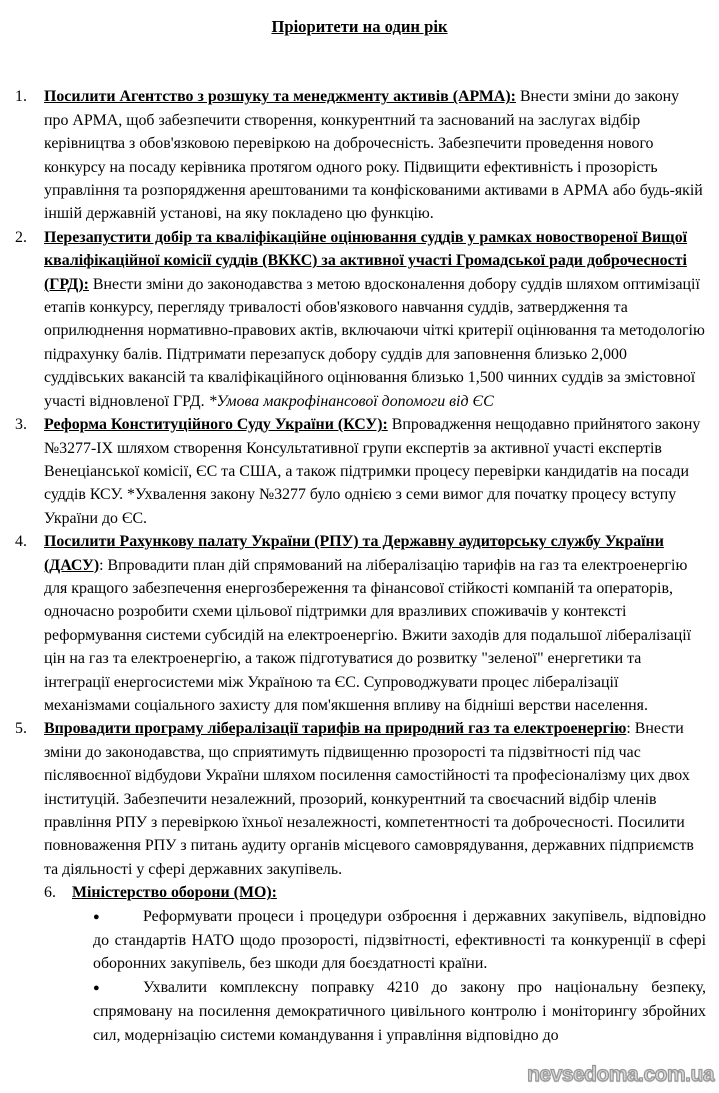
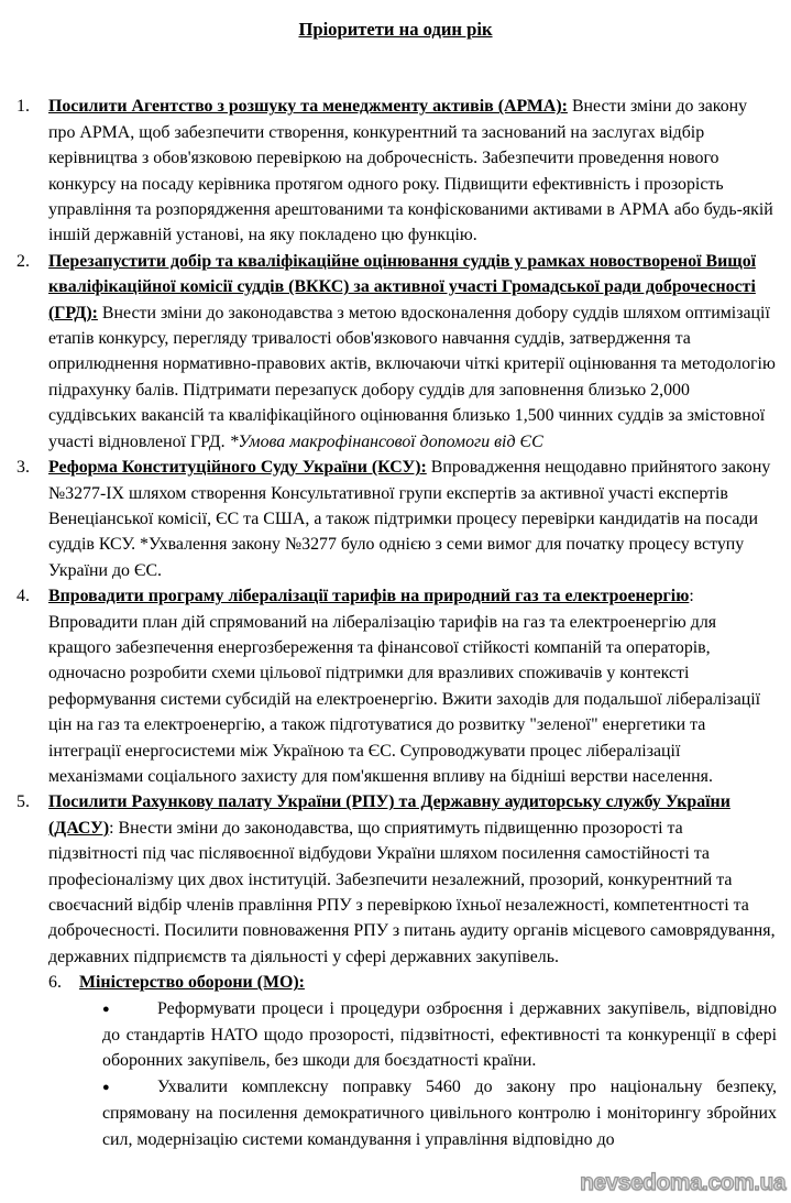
  Пріоритети на один рік
  1.
  Посилити Агентство з розшуку та менеджменту активів (АРМА): Внести зміни до закону про АРМА, щоб забезпечити створення, конкурентний та заснований на заслугах відбір керівництва з обов'язковою перевіркою на доброчесність. Забезпечити проведення нового конкурсу на посаду керівника протягом одного року. Підвищити ефективність і прозорість управління та розпорядження арештованими та конфіскованими активами в АРМА або будь-якій іншій державній установі, на яку покладено цю функцію.
  2.
  Перезапустити добір та кваліфікаційне оцінювання суддів у рамках новоствореної Вищої кваліфікаційної комісії суддів (ВККС) за активної участі Громадської ради доброчесності (ГРД): Внести зміни до законодавства з метою вдосконалення добору суддів шляхом оптимізації етапів конкурсу, перегляду тривалості обов'язкового навчання суддів, затвердження та оприлюднення нормативно-правових актів, включаючи чіткі критерії оцінювання та методологію підрахунку балів. Підтримати перезапуск добору суддів для заповнення близько 2,000 суддівських вакансій та кваліфікаційного оцінювання близько 1,500 чинних суддів за змістовної участі відновленої ГРД. *Умова макрофінансової допомоги від ЄС
  3.
  Реформа Конституційного Суду України (КСУ): Впровадження нещодавно прийнятого закону №3277-IX шляхом створення Консультативної групи експертів за активної участі експертів Венеціанської комісії, ЄС та США, а також підтримки процесу перевірки кандидатів на посади суддів КСУ. *Ухвалення закону №3277 було однією з семи вимог для початку процесу вступу України до ЄС.
  4.
- Посилити Рахункову палату України (РПУ) та Державну аудиторську службу України (ДАСУ): Впровадити план дій спрямований на лібералізацію тарифів на газ та електроенергію для кращого забезпечення енергозбереження та фінансової стійкості компаній та операторів, одночасно розробити схеми цільової підтримки для вразливих споживачів у контексті реформування системи субсидій на електроенергію. Вжити заходів для подальшої лібералізації цін на газ та електроенергію, а також підготуватися до розвитку "зеленої" енергетики та інтеграції енергосистеми між Україною та ЄС. Супроводжувати процес лібералізації механізмами соціального захисту для пом'якшення впливу на бідніші верстви населення.
+ Впровадити програму лібералізації тарифів на природний газ та електроенергію: Впровадити план дій спрямований на лібералізацію тарифів на газ та електроенергію для кращого забезпечення енергозбереження та фінансової стійкості компаній та операторів, одночасно розробити схеми цільової підтримки для вразливих споживачів у контексті реформування системи субсидій на електроенергію. Вжити заходів для подальшої лібералізації цін на газ та електроенергію, а також підготуватися до розвитку "зеленої" енергетики та інтеграції енергосистеми між Україною та ЄС. Супроводжувати процес лібералізації механізмами соціального захисту для пом'якшення впливу на бідніші верстви населення.
  5.
- Впровадити програму лібералізації тарифів на природний газ та електроенергію: Внести зміни до законодавства, що сприятимуть підвищенню прозорості та підзвітності під час післявоєнної відбудови України шляхом посилення самостійності та професіоналізму цих двох інституцій. Забезпечити незалежний, прозорий, конкурентний та своєчасний відбір членів правління РПУ з перевіркою їхньої незалежності, компетентності та доброчесності. Посилити повноваження РПУ з питань аудиту органів місцевого самоврядування, державних підприємств та діяльності у сфері державних закупівель.
+ Посилити Рахункову палату України (РПУ) та Державну аудиторську службу України (ДАСУ): Внести зміни до законодавства, що сприятимуть підвищенню прозорості та підзвітності під час післявоєнної відбудови України шляхом посилення самостійності та професіоналізму цих двох інституцій. Забезпечити незалежний, прозорий, конкурентний та своєчасний відбір членів правління РПУ з перевіркою їхньої незалежності, компетентності та доброчесності. Посилити повноваження РПУ з питань аудиту органів місцевого самоврядування, державних підприємств та діяльності у сфері державних закупівель.
  6.
  Міністерство оборони (МО):
  ● Реформувати процеси і процедури озброєння і державних закупівель, відповідно до стандартів НАТО щодо прозорості, підзвітності, ефективності та конкуренції в сфері оборонних закупівель, без шкоди для боєздатності країни.
- ● Ухвалити комплексну поправку 4210 до закону про національну безпеку, спрямовану на посилення демократичного цивільного контролю і моніторингу збройних сил, модернізацію системи командування і управління відповідно до
+ ● Ухвалити комплексну поправку 5460 до закону про національну безпеку, спрямовану на посилення демократичного цивільного контролю і моніторингу збройних сил, модернізацію системи командування і управління відповідно до
  nevsedoma.com.ua
